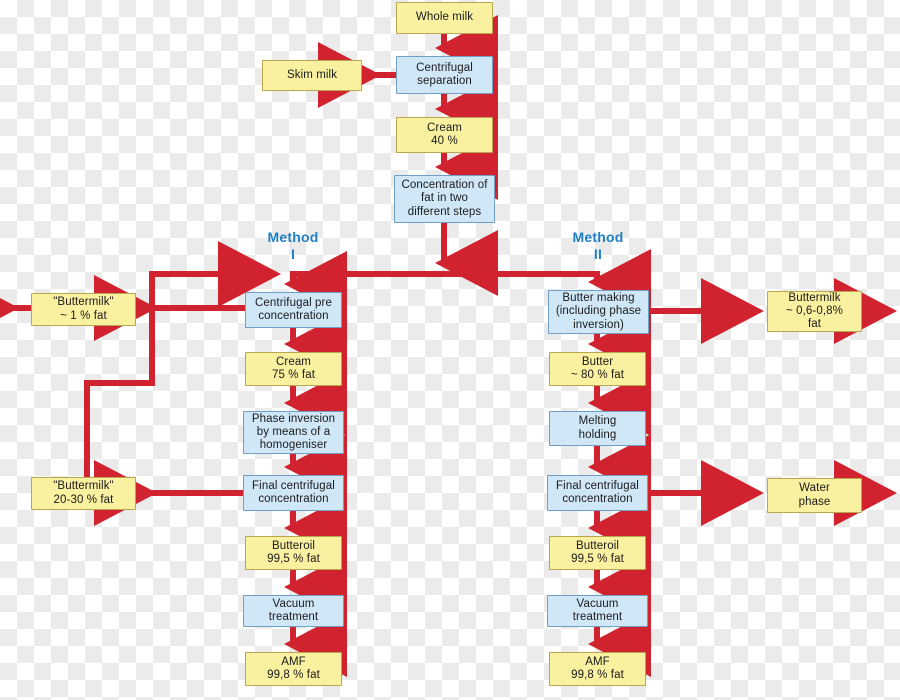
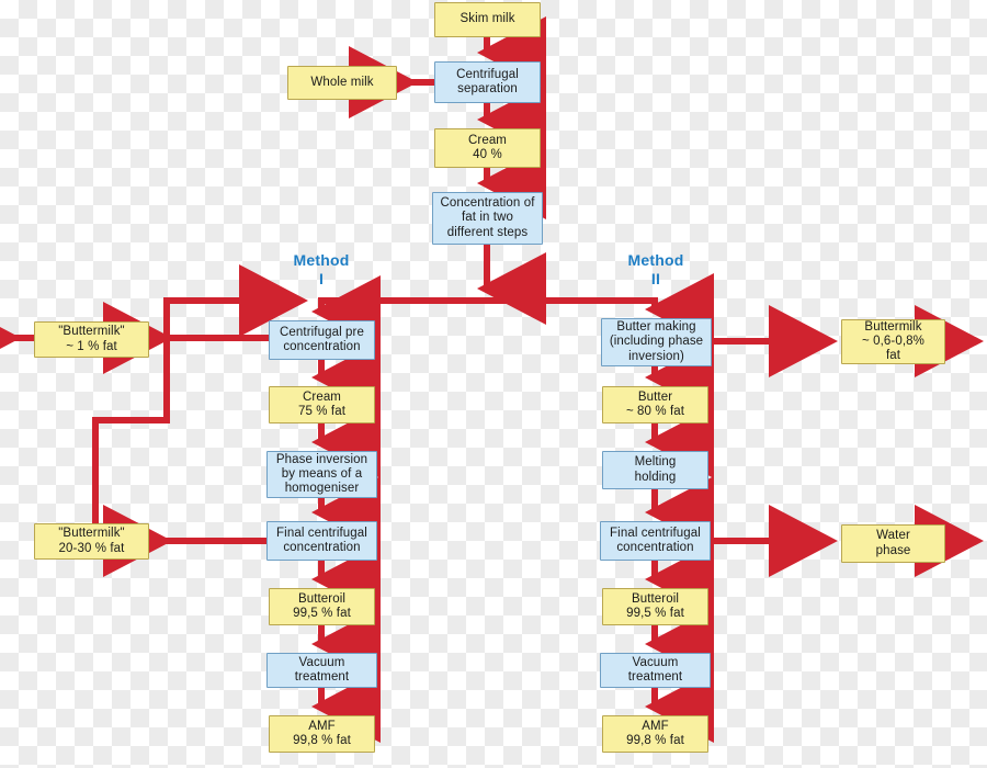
  Method
  I
  Method
  II
- Whole milk
+ Skim milk
  Centrifugal
  separation
- Skim milk
+ Whole milk
  Cream
  40 %
  Concentration of
  fat in two
  different steps
  Centrifugal pre
  concentration
  "Buttermilk"
  ~ 1 % fat
  Cream
  75 % fat
  Phase inversion
  by means of a
  homogeniser
  Final centrifugal
  concentration
  "Buttermilk"
  20-30 % fat
  Butteroil
  99,5 % fat
  Vacuum treatment
  AMF
  99,8 % fat
  Butter making
  (including phase
  inversion)
  Buttermilk
  ~ 0,6-0,8%
  fat
  Butter
  ~ 80 % fat
  Melting
  holding
  Final centrifugal
  concentration
  Water
  phase
  Butteroil
  99,5 % fat
  Vacuum treatment
  AMF
  99,8 % fat
